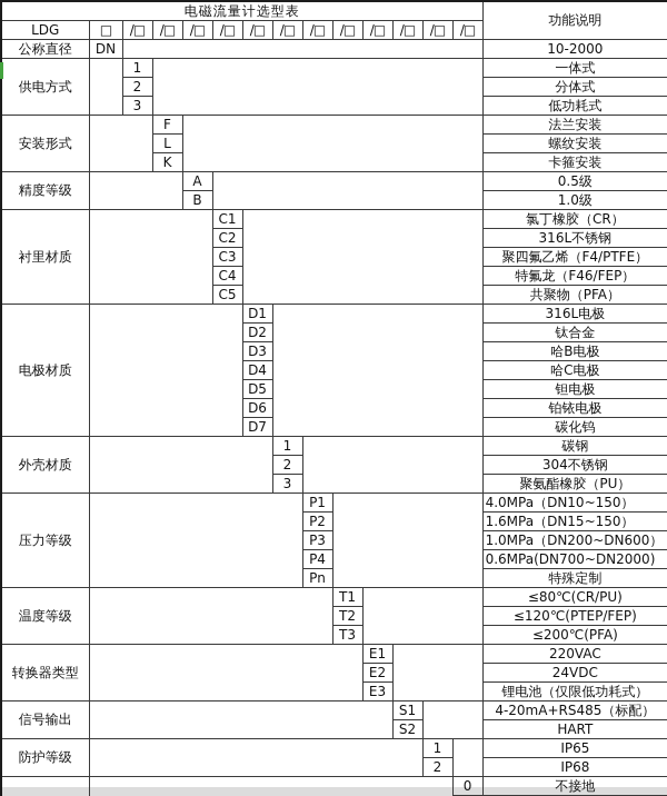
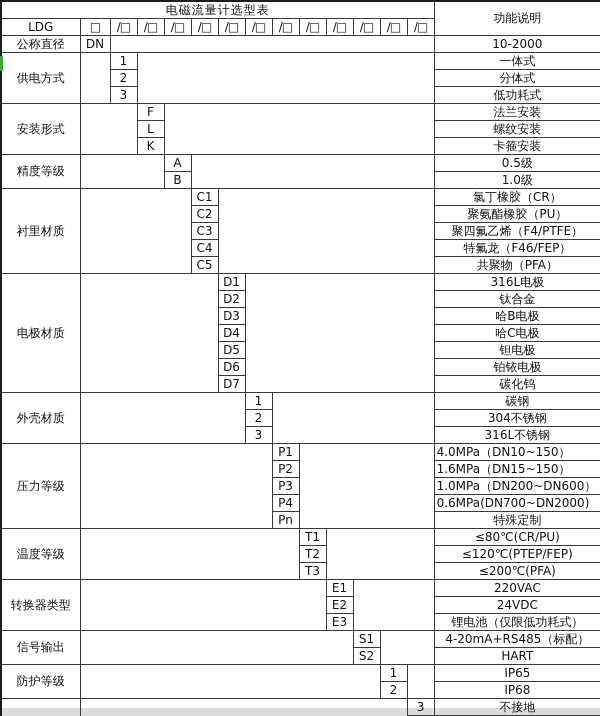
  电磁流量计选型表	功能说明
  LDG	□	/□	/□	/□	/□	/□	/□	/□	/□	/□	/□	/□	/□
  公称直径	DN		10-2000
  供电方式		1		一体式
  2	分体式
  3	低功耗式
  安装形式		F		法兰安装
  L	螺纹安装
  K	卡箍安装
  精度等级		A		0.5级
  B	1.0级
  衬里材质		C1		氯丁橡胶（CR）
- C2	316L不锈钢
+ C2	聚氨酯橡胶（PU）
  C3	聚四氟乙烯（F4/PTFE）
  C4	特氟龙（F46/FEP）
  C5	共聚物（PFA）
  电极材质		D1		316L电极
  D2	钛合金
  D3	哈B电极
  D4	哈C电极
  D5	钽电极
  D6	铂铱电极
  D7	碳化钨
  外壳材质		1		碳钢
  2	304不锈钢
- 3	聚氨酯橡胶（PU）
+ 3	316L不锈钢
  压力等级		P1		4.0MPa（DN10~150）
  P2	1.6MPa（DN15~150）
  P3	1.0MPa（DN200~DN600）
  P4	0.6MPa(DN700~DN2000)
  Pn	特殊定制
  温度等级		T1		≤80℃(CR/PU)
  T2	≤120℃(PTEP/FEP)
  T3	≤200℃(PFA)
  转换器类型		E1		220VAC
  E2	24VDC
  E3	锂电池（仅限低功耗式）
  信号输出		S1		4-20mA+RS485（标配）
  S2	HART
  防护等级		1		IP65
  2	IP68
- 		0	不接地
+ 		3	不接地
